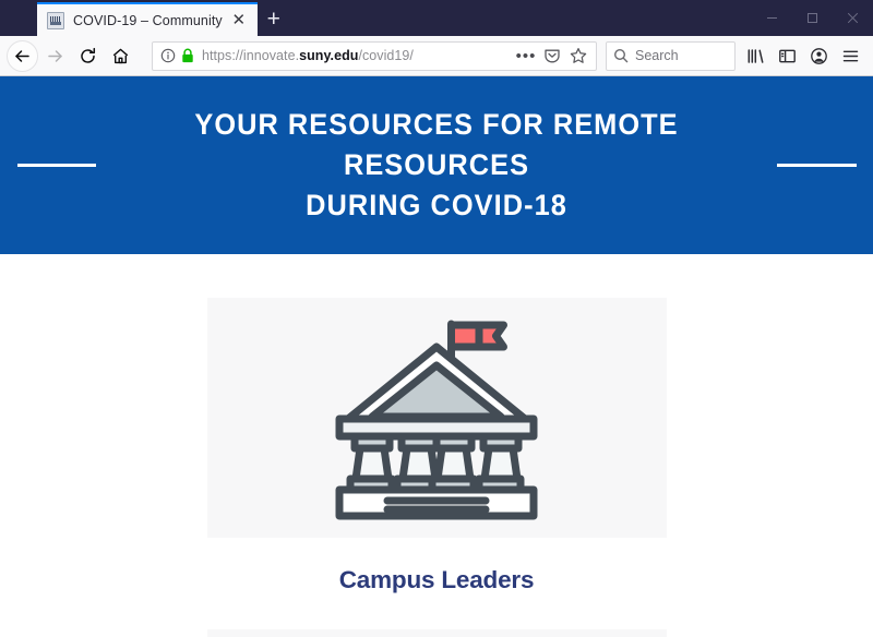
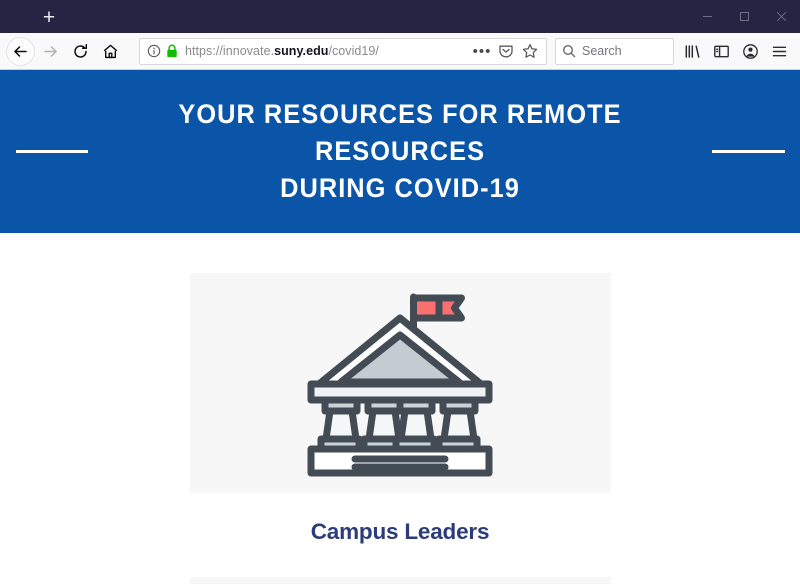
- COVID-19 – Community
- ✕
  +
  https://innovate.suny.edu/covid19/
  •••
  Search
  YOUR RESOURCES FOR REMOTE RESOURCES
- DURING COVID-18
+ DURING COVID-19
  Campus Leaders
